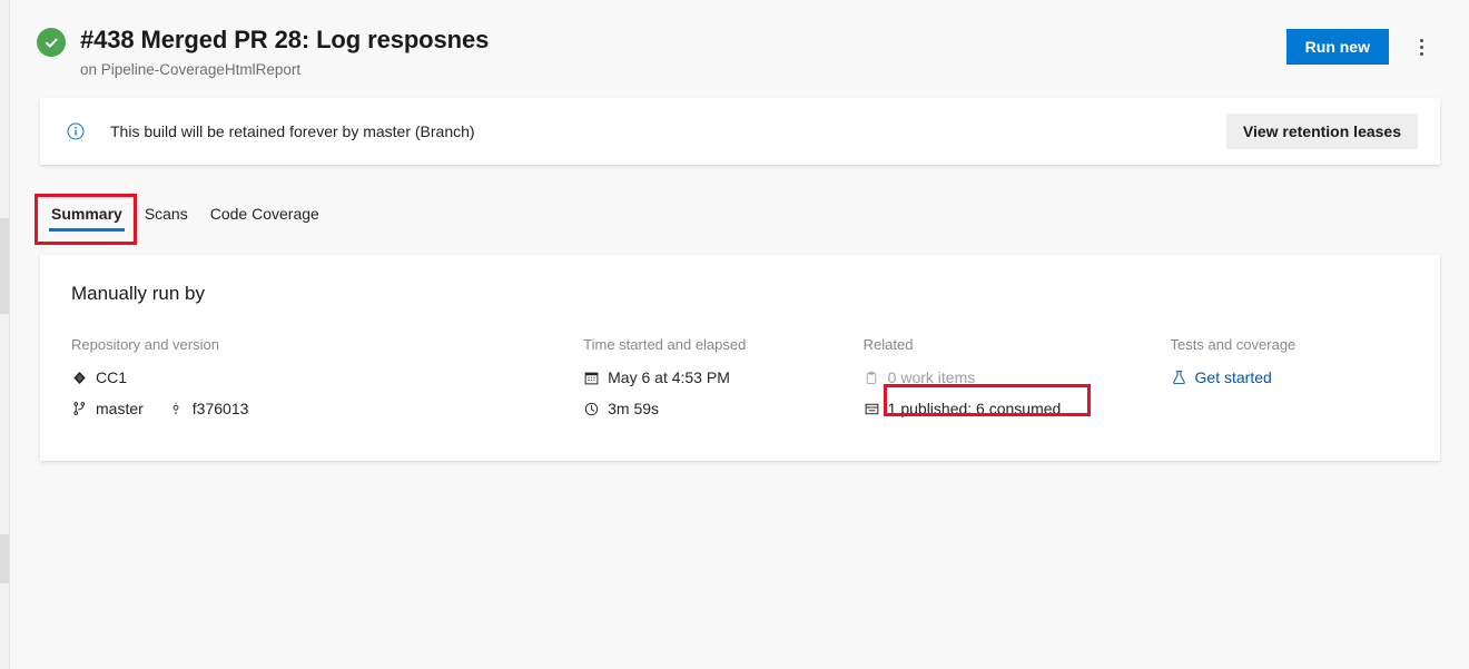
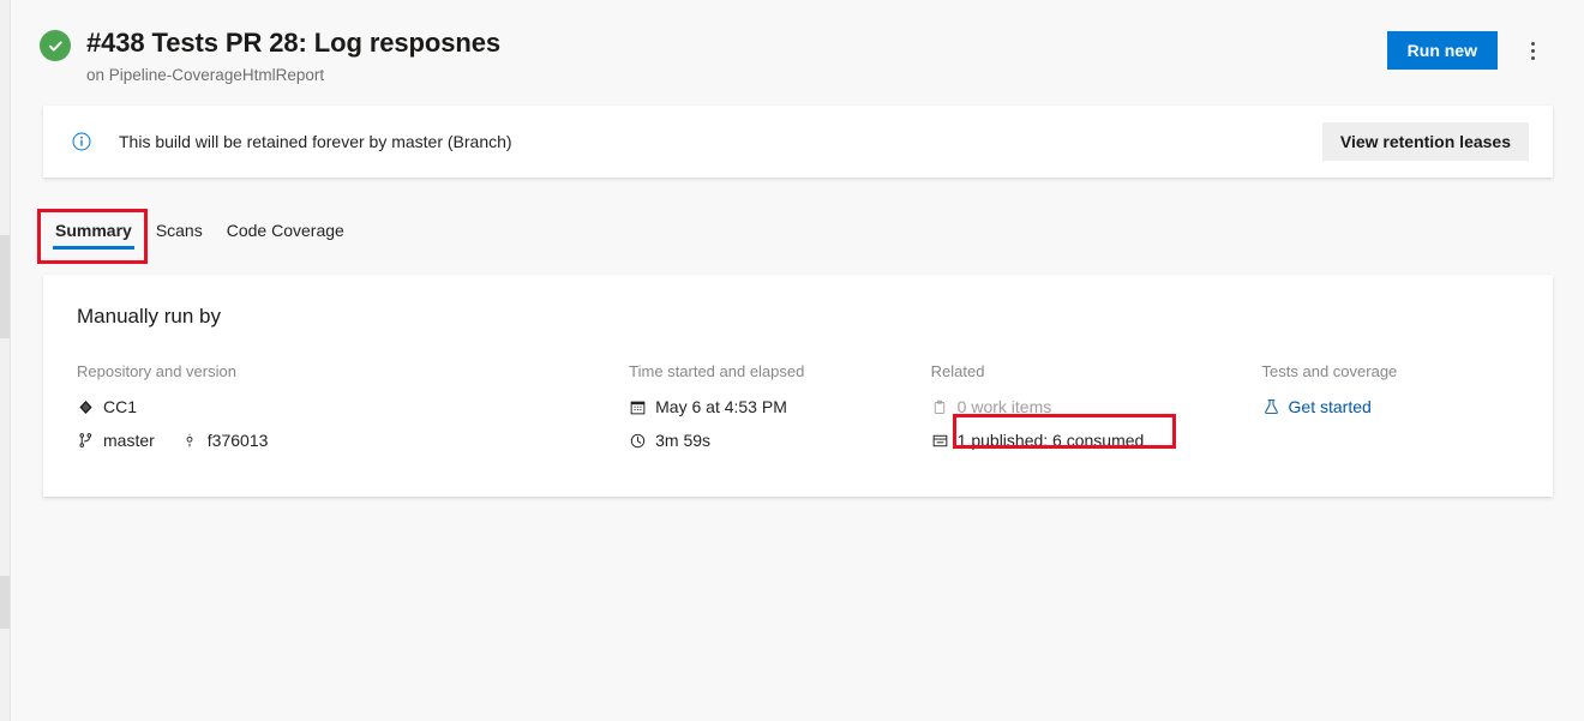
- #438 Merged PR 28: Log resposnes
+ #438 Tests PR 28: Log resposnes
  on Pipeline-CoverageHtmlReport
  Run new
  This build will be retained forever by master (Branch)
  View retention leases
  Summary
  Scans
  Code Coverage
  Manually run by
  Repository and version
  CC1
  master
  f376013
  Time started and elapsed
  May 6 at 4:53 PM
  3m 59s
  Related
  0 work items
  1 published; 6 consumed
  Tests and coverage
  Get started
